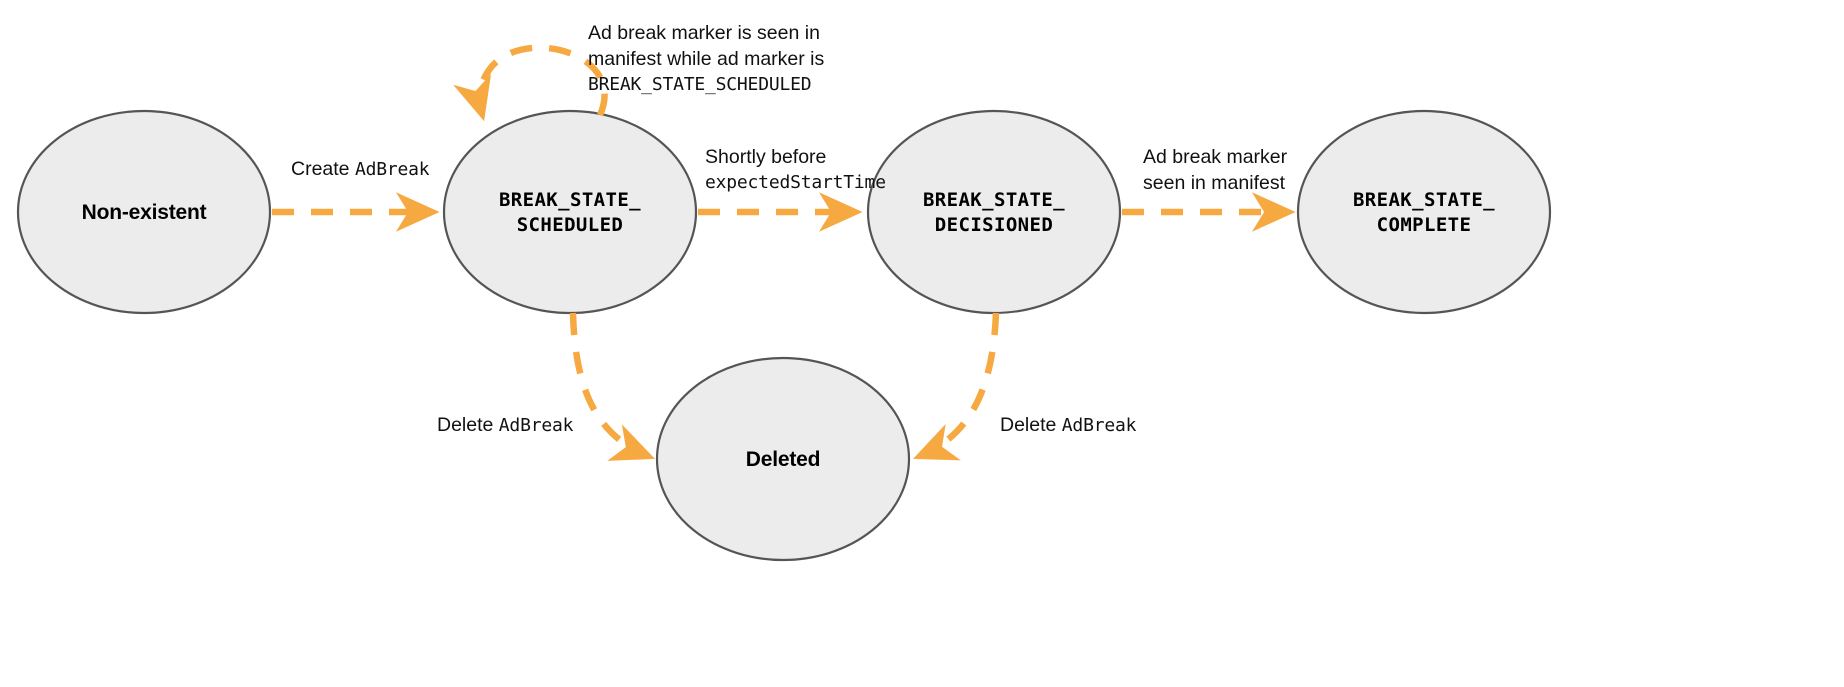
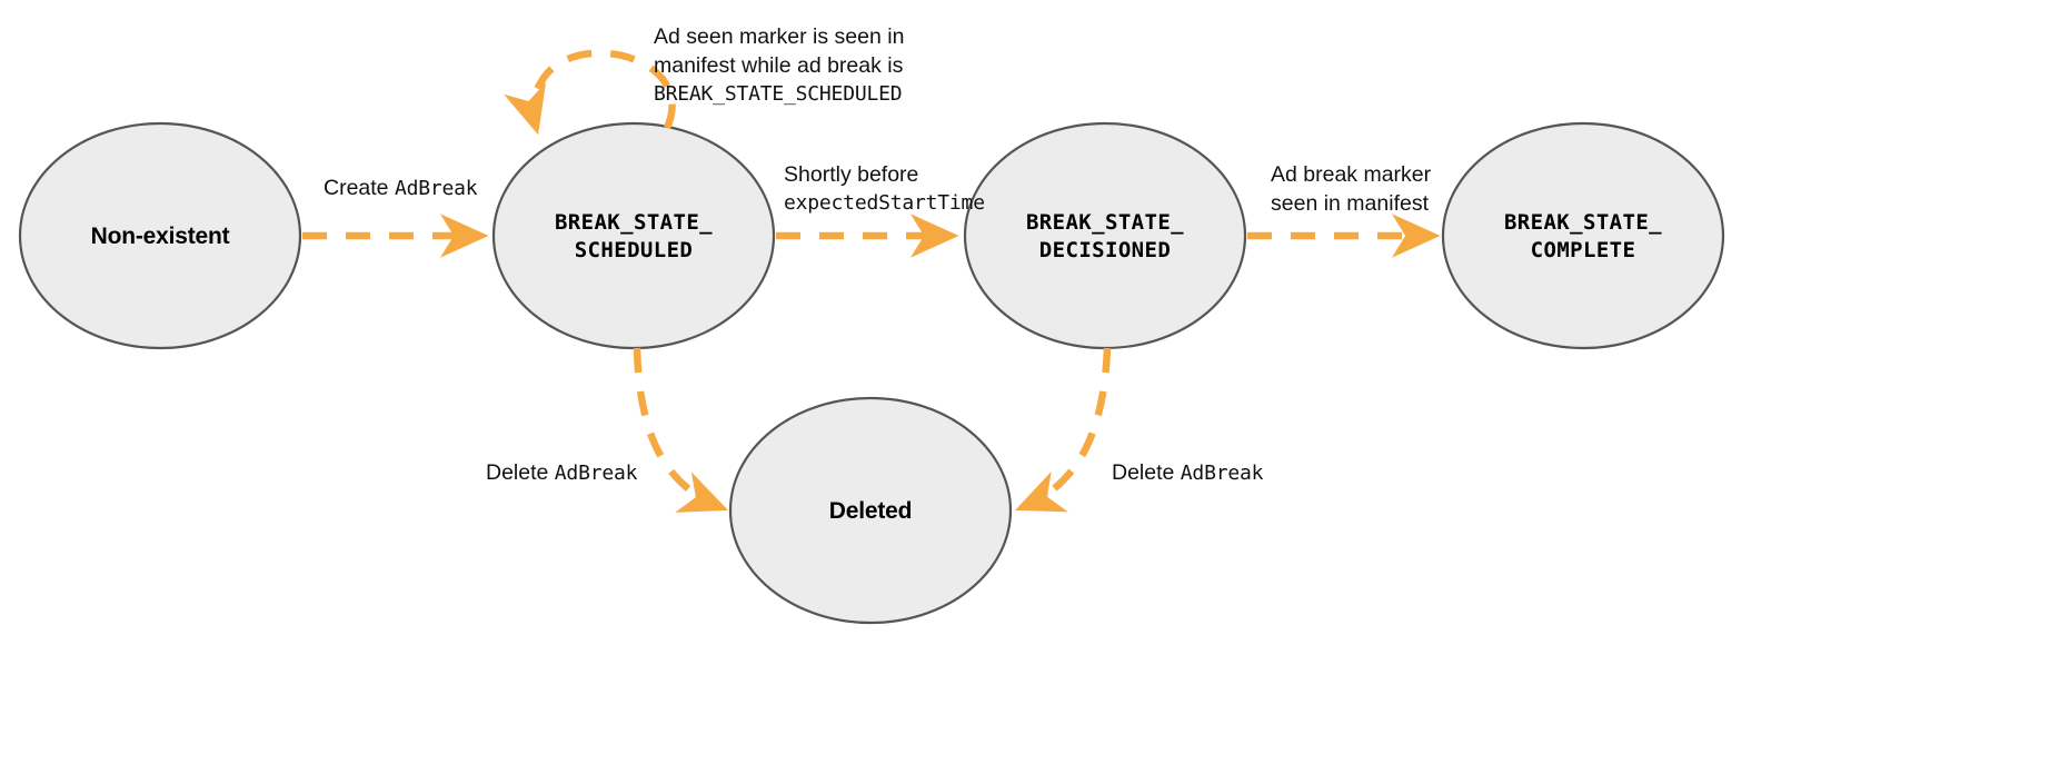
  Non-existent
  BREAK_STATE_
  SCHEDULED
  BREAK_STATE_
  DECISIONED
  BREAK_STATE_
  COMPLETE
  Deleted
  Create AdBreak
- Ad break marker is seen in
+ Ad seen marker is seen in
- manifest while ad marker is
+ manifest while ad break is
  BREAK_STATE_SCHEDULED
  Shortly before
  expectedStartTime
  Ad break marker
  seen in manifest
  Delete AdBreak
  Delete AdBreak
